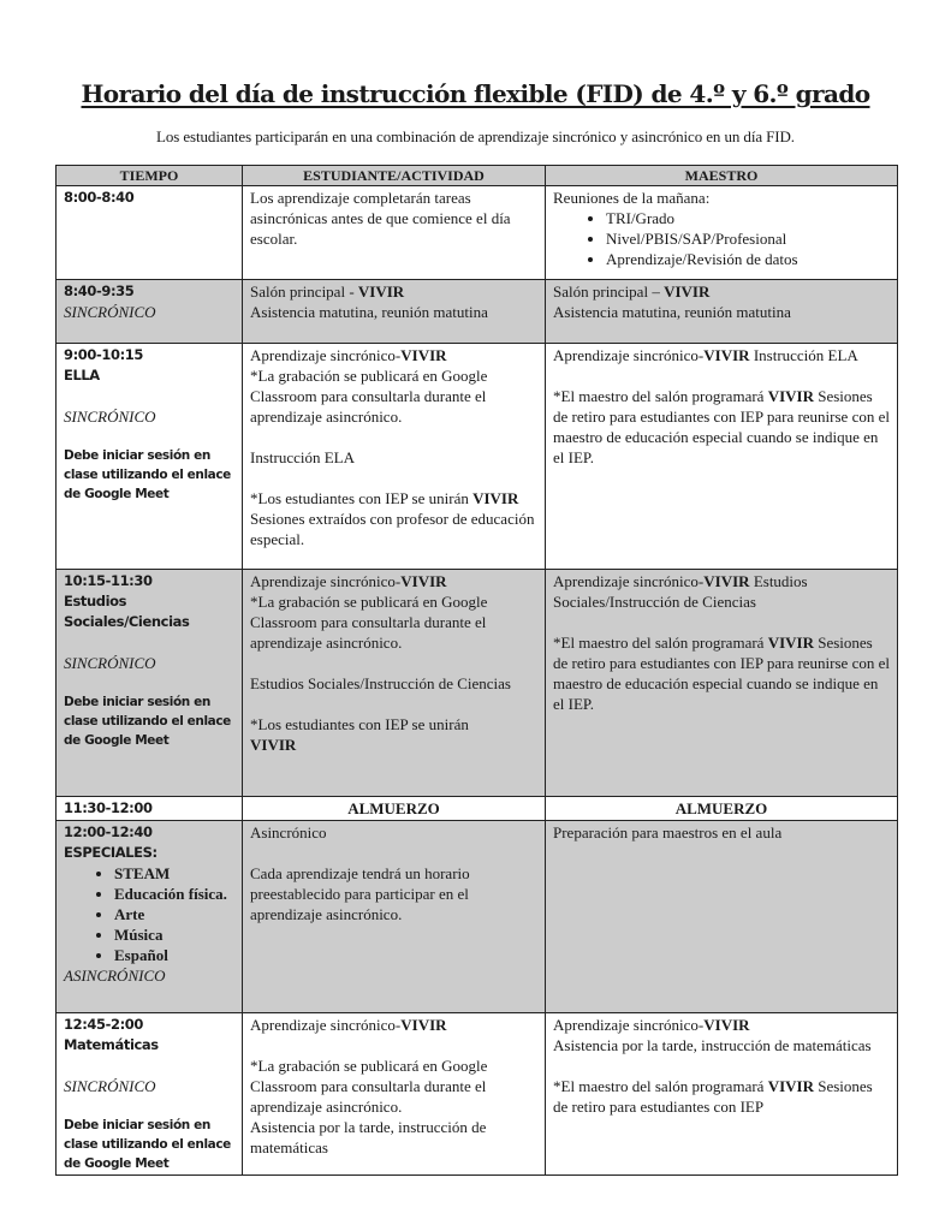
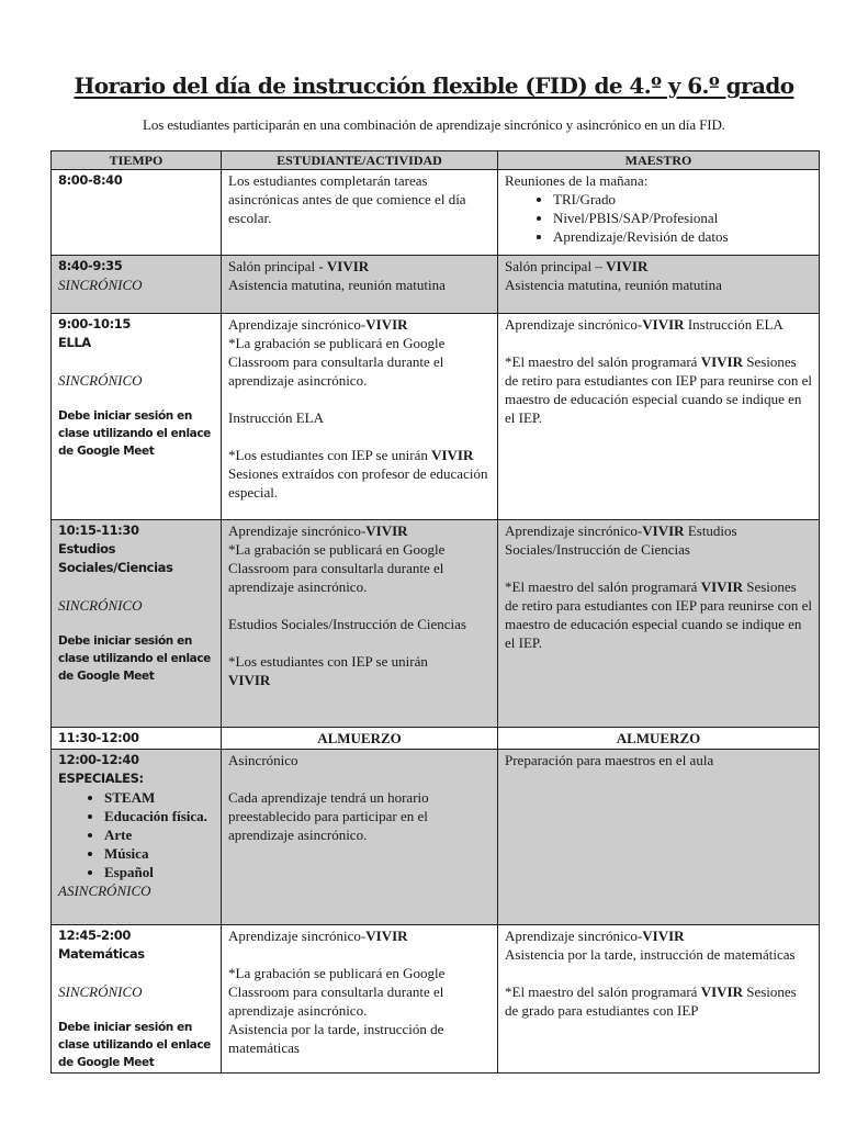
  Horario del día de instrucción flexible (FID) de 4.º y 6.º grado
  Los estudiantes participarán en una combinación de aprendizaje sincrónico y asincrónico en un día FID.
  TIEMPO	ESTUDIANTE/ACTIVIDAD	MAESTRO
- 8:00-8:40	Los aprendizaje completarán tareas asincrónicas antes de que comience el día escolar.	Reuniones de la mañana: TRI/Grado Nivel/PBIS/SAP/Profesional Aprendizaje/Revisión de datos
+ 8:00-8:40	Los estudiantes completarán tareas asincrónicas antes de que comience el día escolar.	Reuniones de la mañana: TRI/Grado Nivel/PBIS/SAP/Profesional Aprendizaje/Revisión de datos
  8:40-9:35 SINCRÓNICO	Salón principal - VIVIR Asistencia matutina, reunión matutina	Salón principal – VIVIR Asistencia matutina, reunión matutina
  9:00-10:15 ELLA SINCRÓNICO Debe iniciar sesión en clase utilizando el enlace de Google Meet	Aprendizaje sincrónico-VIVIR *La grabación se publicará en Google Classroom para consultarla durante el aprendizaje asincrónico. Instrucción ELA *Los estudiantes con IEP se unirán VIVIR Sesiones extraídos con profesor de educación especial.	Aprendizaje sincrónico-VIVIR Instrucción ELA *El maestro del salón programará VIVIR Sesiones de retiro para estudiantes con IEP para reunirse con el maestro de educación especial cuando se indique en el IEP.
  10:15-11:30 Estudios Sociales/Ciencias SINCRÓNICO Debe iniciar sesión en clase utilizando el enlace de Google Meet	Aprendizaje sincrónico-VIVIR *La grabación se publicará en Google Classroom para consultarla durante el aprendizaje asincrónico. Estudios Sociales/Instrucción de Ciencias *Los estudiantes con IEP se unirán VIVIR	Aprendizaje sincrónico-VIVIR Estudios Sociales/Instrucción de Ciencias *El maestro del salón programará VIVIR Sesiones de retiro para estudiantes con IEP para reunirse con el maestro de educación especial cuando se indique en el IEP.
  11:30-12:00	ALMUERZO	ALMUERZO
  12:00-12:40 ESPECIALES: STEAM Educación física. Arte Música Español ASINCRÓNICO	Asincrónico Cada aprendizaje tendrá un horario preestablecido para participar en el aprendizaje asincrónico.	Preparación para maestros en el aula
- 12:45-2:00 Matemáticas SINCRÓNICO Debe iniciar sesión en clase utilizando el enlace de Google Meet	Aprendizaje sincrónico-VIVIR *La grabación se publicará en Google Classroom para consultarla durante el aprendizaje asincrónico. Asistencia por la tarde, instrucción de matemáticas	Aprendizaje sincrónico-VIVIR Asistencia por la tarde, instrucción de matemáticas *El maestro del salón programará VIVIR Sesiones de retiro para estudiantes con IEP
+ 12:45-2:00 Matemáticas SINCRÓNICO Debe iniciar sesión en clase utilizando el enlace de Google Meet	Aprendizaje sincrónico-VIVIR *La grabación se publicará en Google Classroom para consultarla durante el aprendizaje asincrónico. Asistencia por la tarde, instrucción de matemáticas	Aprendizaje sincrónico-VIVIR Asistencia por la tarde, instrucción de matemáticas *El maestro del salón programará VIVIR Sesiones de grado para estudiantes con IEP
